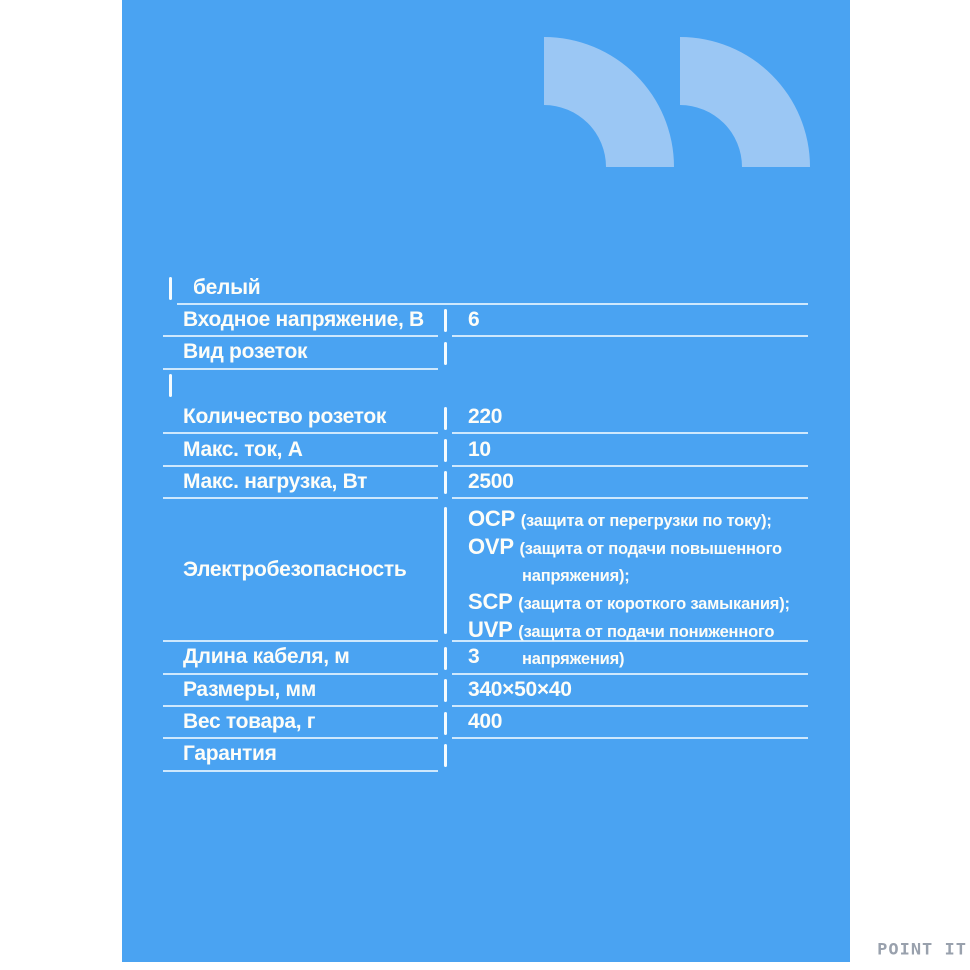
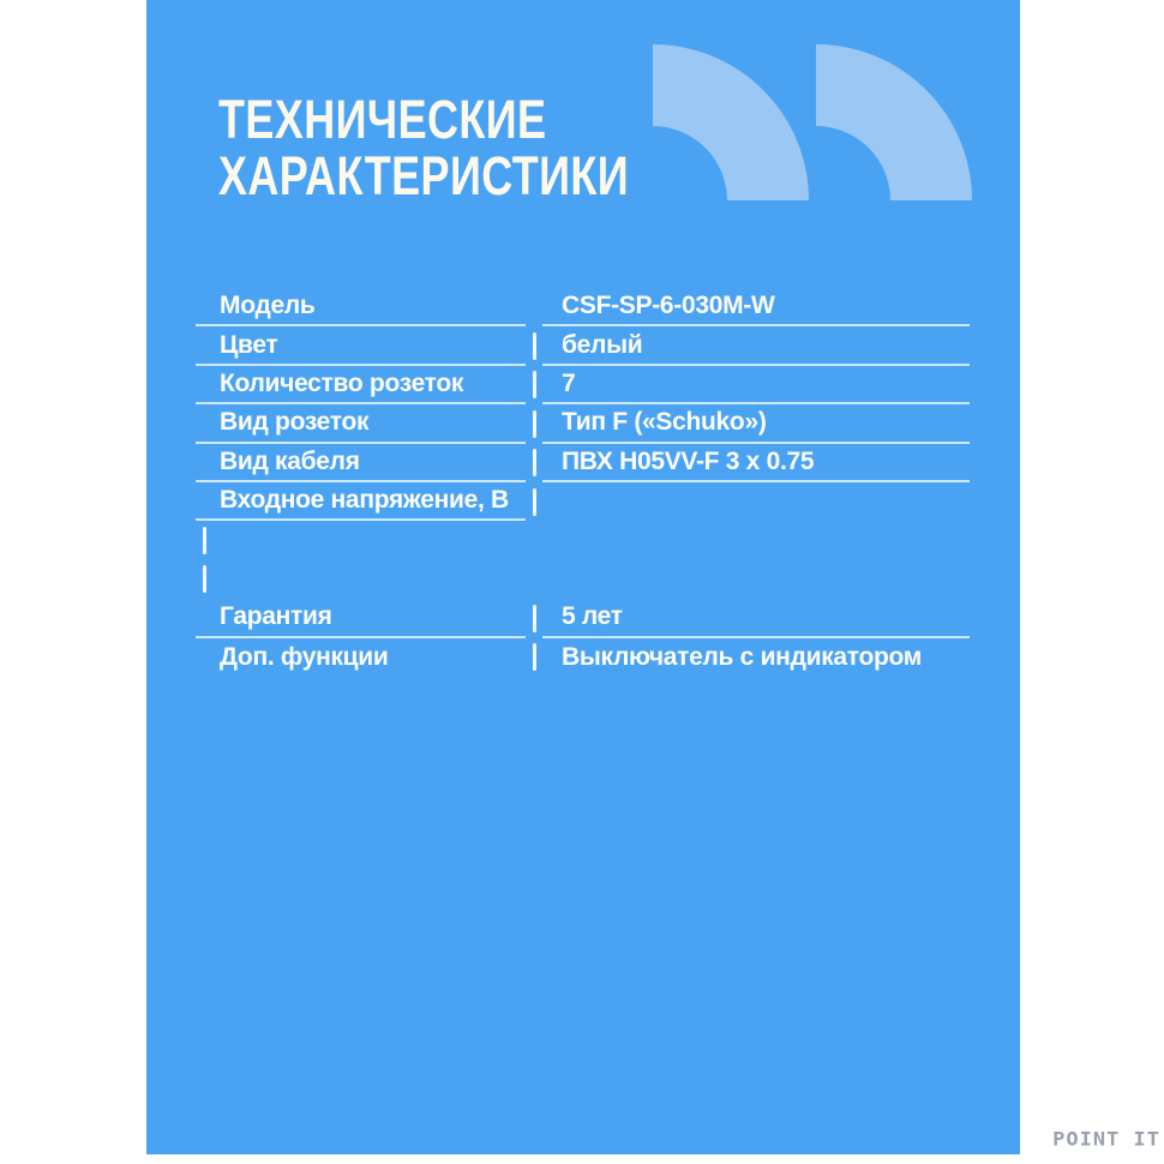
+ ТЕХНИЧЕСКИЕ
+ ХАРАКТЕРИСТИКИ
+ Модель
+ CSF-SP-6-030M-W
+ Цвет
  белый
- Входное напряжение, В
+ Количество розеток
- 6
+ 7
  Вид розеток
+ Тип F («Schuko»)
+ Вид кабеля
+ ПВХ H05VV-F 3 x 0.75
- Количество розеток
+ Входное напряжение, В
- 220
- Макс. ток, А
- 10
- Макс. нагрузка, Вт
- 2500
- Электробезопасность
- OCP (защита от перегрузки по току);
- OVP (защита от подачи повышенного напряжения);
- SCP (защита от короткого замыкания);
- UVP (защита от подачи пониженного напряжения)
- Длина кабеля, м
- 3
- Размеры, мм
- 340×50×40
- Вес товара, г
- 400
  Гарантия
+ 5 лет
+ Доп. функции
+ Выключатель с индикатором
  POINT IT
